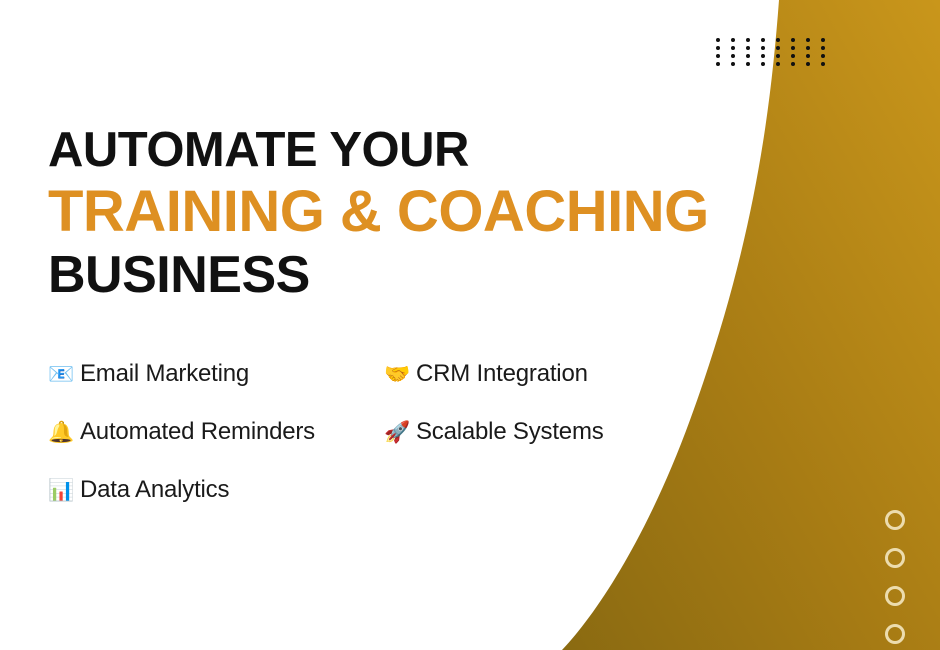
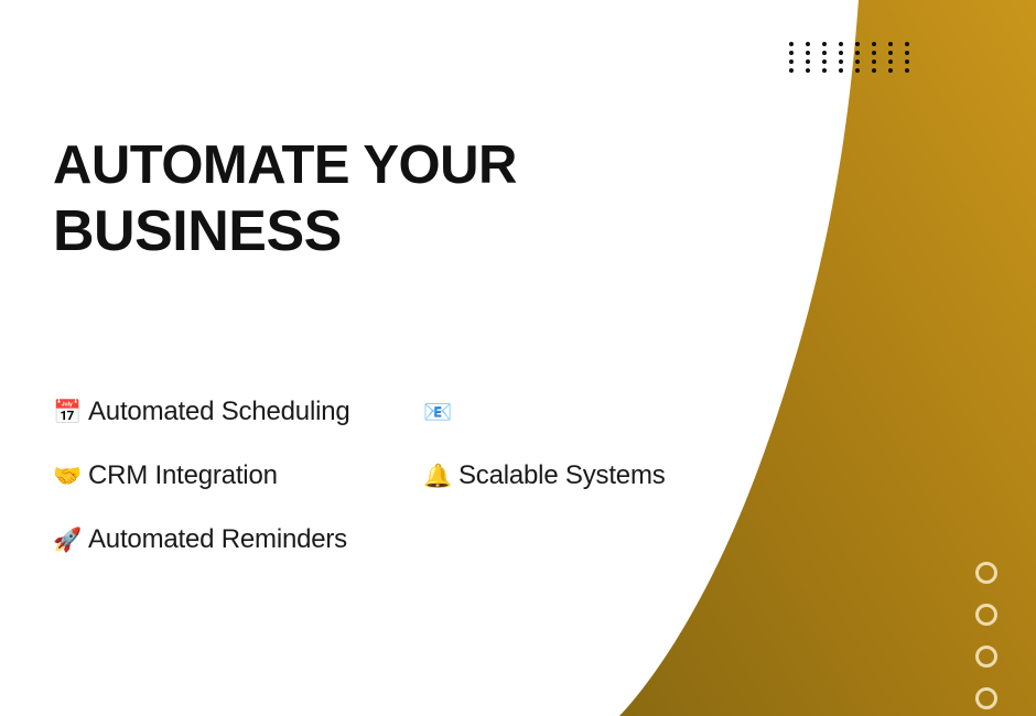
  AUTOMATE YOUR
- TRAINING & COACHING
  BUSINESS
+ 📅
+ Automated Scheduling
  📧
- Email Marketing
  🤝
  CRM Integration
  🔔
- Automated Reminders
+ Scalable Systems
  🚀
- Scalable Systems
+ Automated Reminders
- 📊
- Data Analytics
